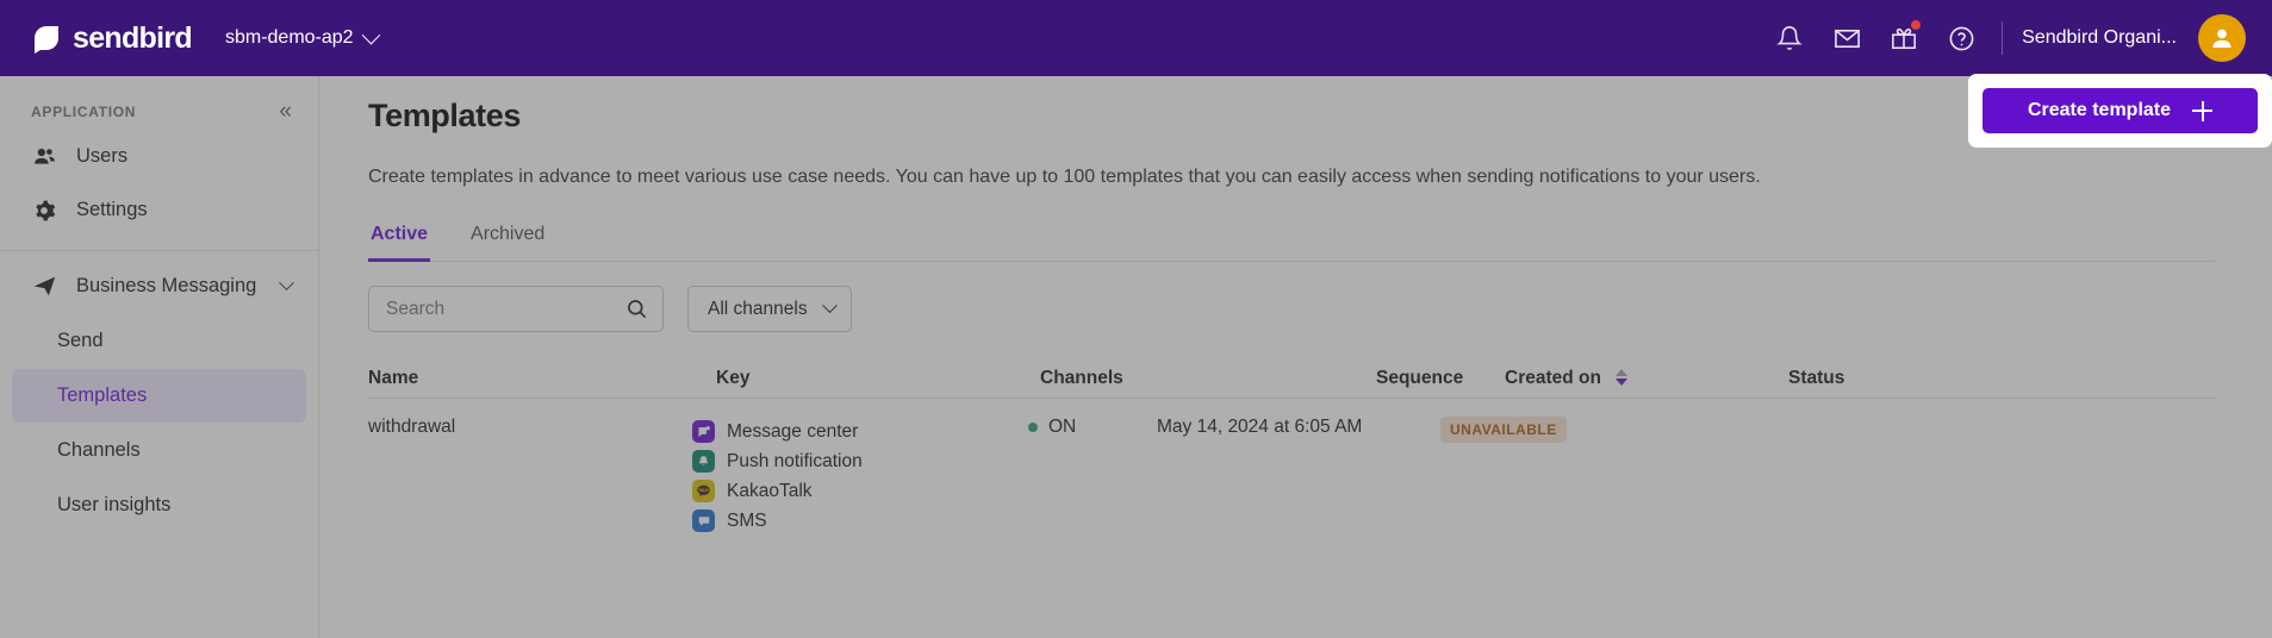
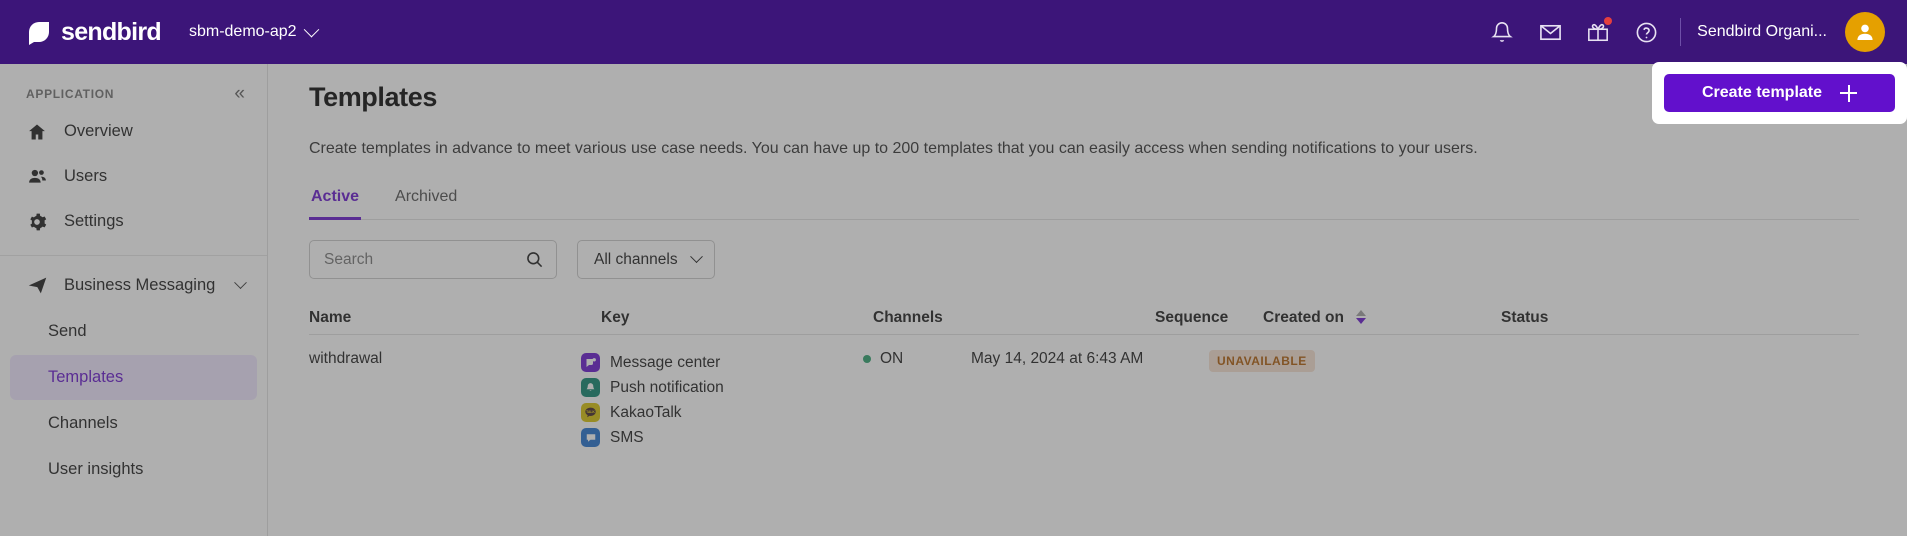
  sendbird
  sbm-demo-ap2
  Sendbird Organi...
  APPLICATION
  «
+ Overview
  Users
  Settings
  Business Messaging
  Send
  Templates
  Channels
  User insights
  Templates
- Create templates in advance to meet various use case needs. You can have up to 100 templates that you can easily access when sending notifications to your users.
+ Create templates in advance to meet various use case needs. You can have up to 200 templates that you can easily access when sending notifications to your users.
  Active
  Archived
  Search
  All channels
  Name
  Key
  Channels
  Sequence
  Created on
  Status
  withdrawal
  Message center
  Push notification
  KakaoTalk
  SMS
  ON
- May 14, 2024 at 6:05 AM
+ May 14, 2024 at 6:43 AM
  UNAVAILABLE
  Create template
